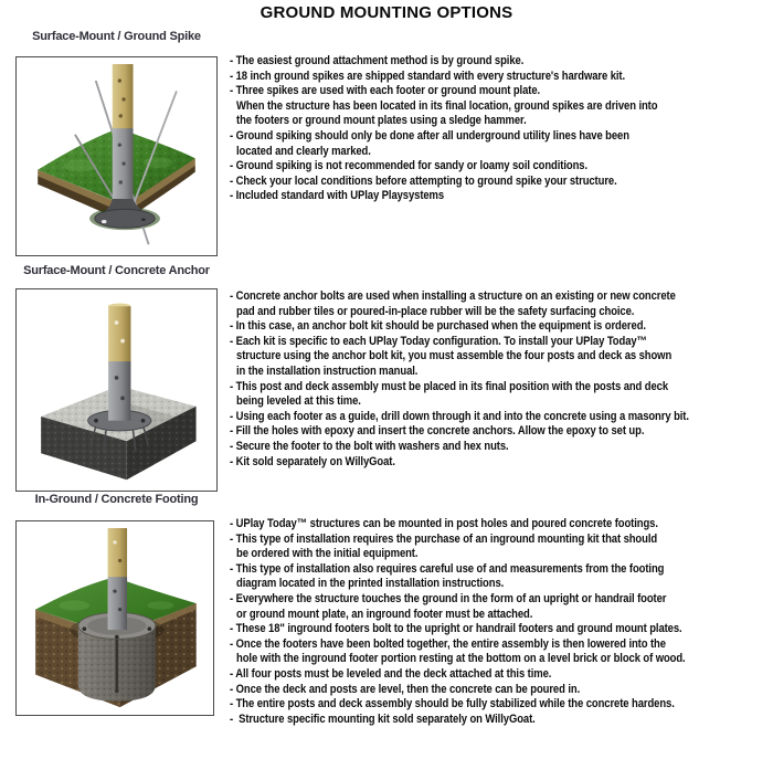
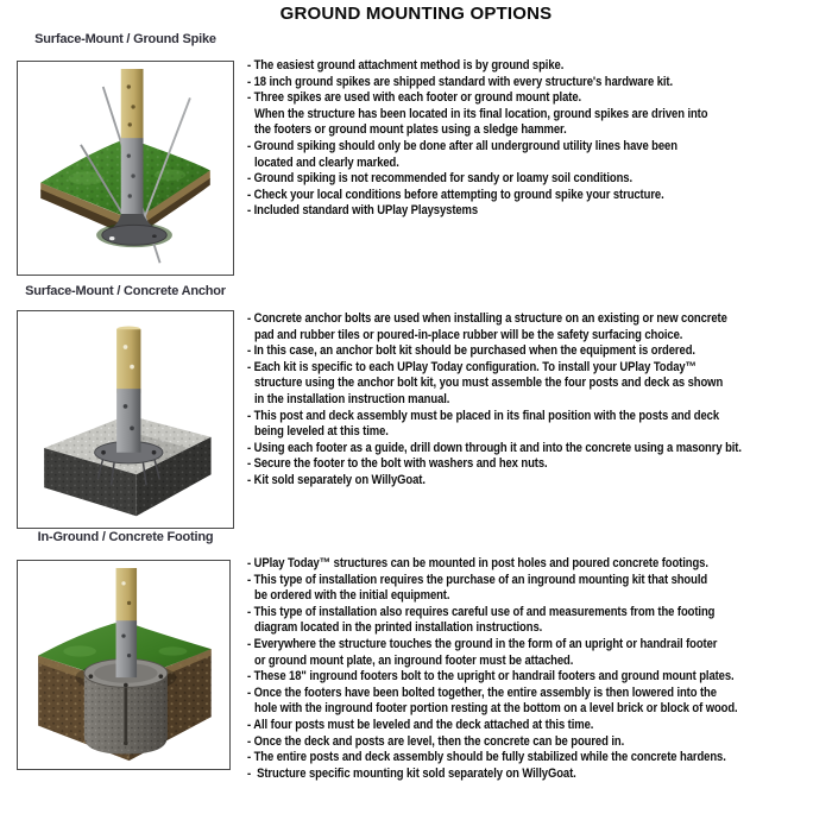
  GROUND MOUNTING OPTIONS
  Surface-Mount / Ground Spike
  - The easiest ground attachment method is by ground spike.
  - 18 inch ground spikes are shipped standard with every structure's hardware kit.
  - Three spikes are used with each footer or ground mount plate.
  When the structure has been located in its final location, ground spikes are driven into
  the footers or ground mount plates using a sledge hammer.
  - Ground spiking should only be done after all underground utility lines have been
  located and clearly marked.
  - Ground spiking is not recommended for sandy or loamy soil conditions.
  - Check your local conditions before attempting to ground spike your structure.
  - Included standard with UPlay Playsystems
  Surface-Mount / Concrete Anchor
  - Concrete anchor bolts are used when installing a structure on an existing or new concrete
  pad and rubber tiles or poured-in-place rubber will be the safety surfacing choice.
  - In this case, an anchor bolt kit should be purchased when the equipment is ordered.
  - Each kit is specific to each UPlay Today configuration. To install your UPlay Today™
  structure using the anchor bolt kit, you must assemble the four posts and deck as shown
  in the installation instruction manual.
  - This post and deck assembly must be placed in its final position with the posts and deck
  being leveled at this time.
  - Using each footer as a guide, drill down through it and into the concrete using a masonry bit.
- - Fill the holes with epoxy and insert the concrete anchors. Allow the epoxy to set up.
  - Secure the footer to the bolt with washers and hex nuts.
  - Kit sold separately on WillyGoat.
  In-Ground / Concrete Footing
  - UPlay Today™ structures can be mounted in post holes and poured concrete footings.
  - This type of installation requires the purchase of an inground mounting kit that should
  be ordered with the initial equipment.
  - This type of installation also requires careful use of and measurements from the footing
  diagram located in the printed installation instructions.
  - Everywhere the structure touches the ground in the form of an upright or handrail footer
  or ground mount plate, an inground footer must be attached.
  - These 18" inground footers bolt to the upright or handrail footers and ground mount plates.
  - Once the footers have been bolted together, the entire assembly is then lowered into the
  hole with the inground footer portion resting at the bottom on a level brick or block of wood.
  - All four posts must be leveled and the deck attached at this time.
  - Once the deck and posts are level, then the concrete can be poured in.
  - The entire posts and deck assembly should be fully stabilized while the concrete hardens.
  - Structure specific mounting kit sold separately on WillyGoat.
